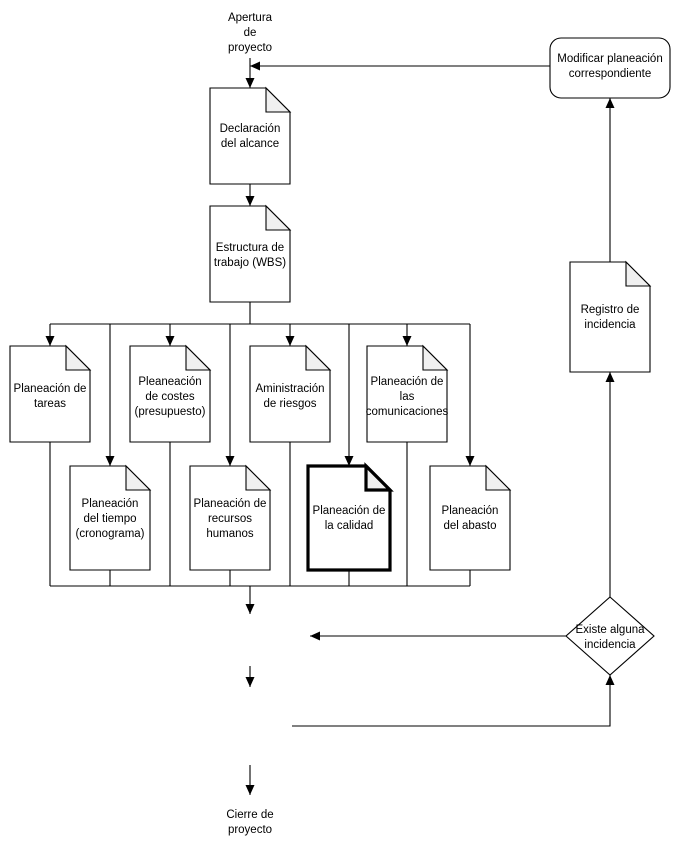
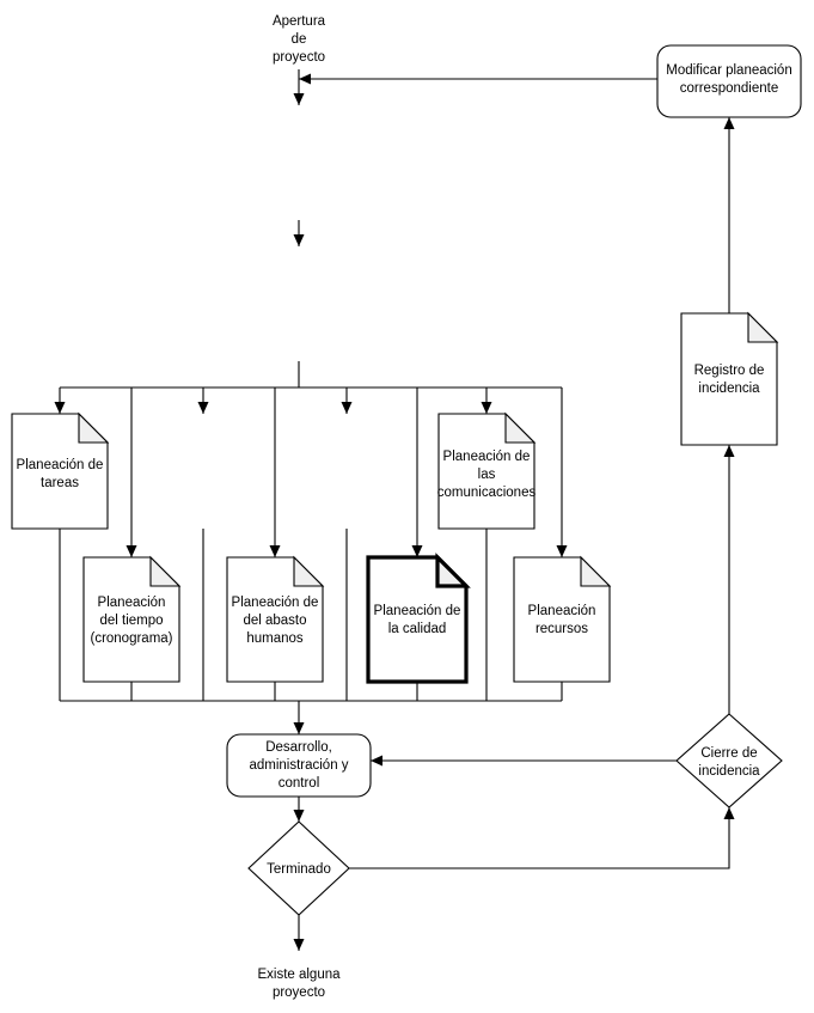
  Apertura
  de
  proyecto
  Modificar planeación
  correspondiente
- Declaración
- del alcance
- Estructura de
- trabajo (WBS)
  Registro de
  incidencia
  Planeación de
  tareas
- Pleaneación
- de costes
- (presupuesto)
- Aministración
- de riesgos
  Planeación de
  las
  comunicaciones
  Planeación
  del tiempo
  (cronograma)
  Planeación de
- recursos
+ del abasto
  humanos
  Planeación de
  la calidad
  Planeación
- del abasto
+ recursos
+ Desarrollo,
+ administración y
+ control
+ Terminado
- Existe alguna
+ Cierre de
  incidencia
- Cierre de
+ Existe alguna
  proyecto
